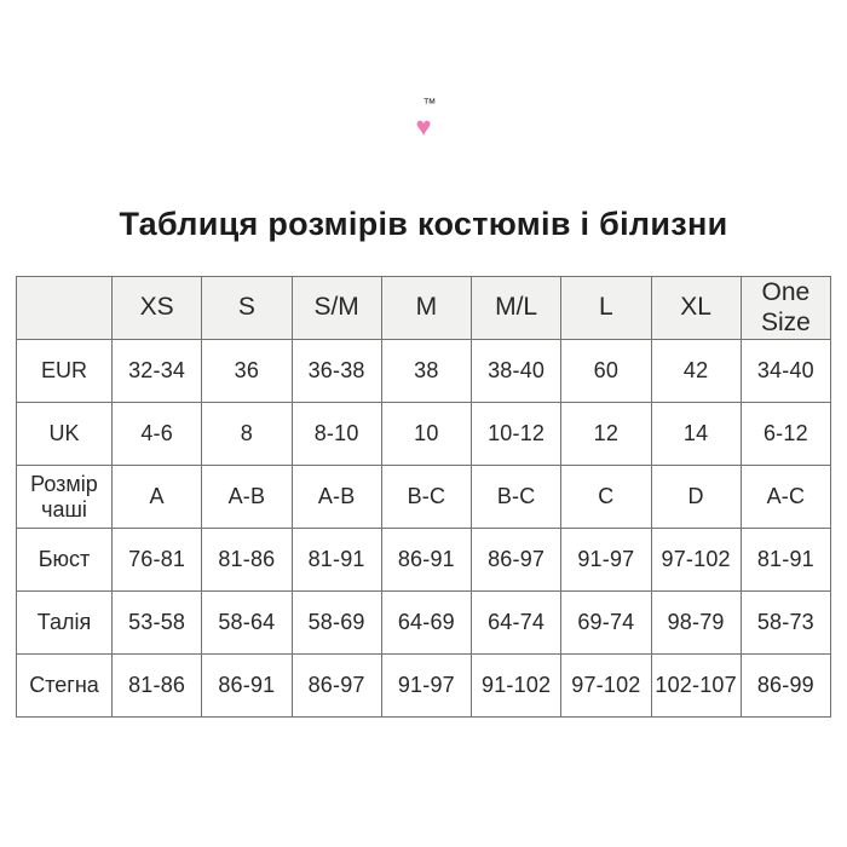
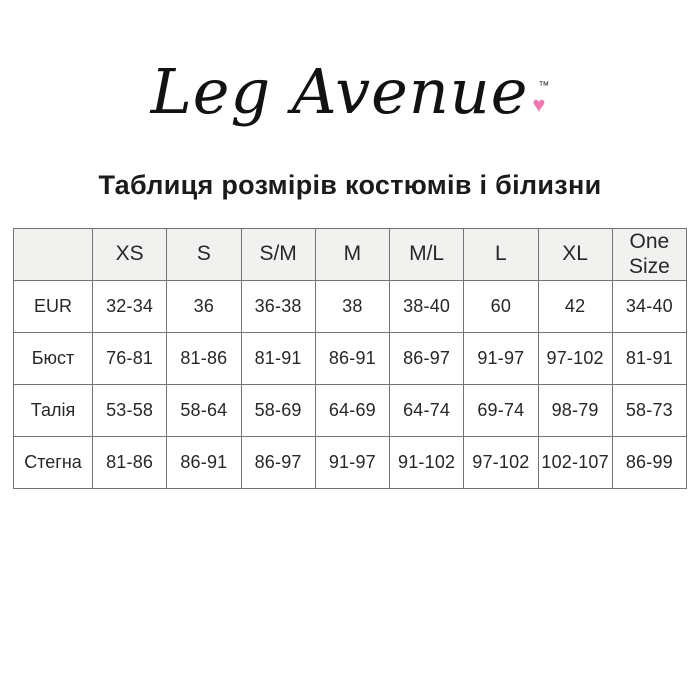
+ Leg Avenue
  ™
  ♥
  Таблиця розмірів костюмів і білизни
  	XS	S	S/M	M	M/L	L	XL	One Size
  EUR	32-34	36	36-38	38	38-40	60	42	34-40
- UK	4-6	8	8-10	10	10-12	12	14	6-12
- Розмір чаші	A	A-B	A-B	B-C	B-C	C	D	A-C
  Бюст	76-81	81-86	81-91	86-91	86-97	91-97	97-102	81-91
  Талія	53-58	58-64	58-69	64-69	64-74	69-74	98-79	58-73
  Стегна	81-86	86-91	86-97	91-97	91-102	97-102	102-107	86-99
